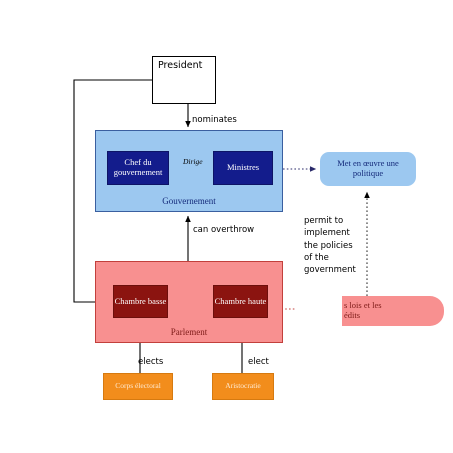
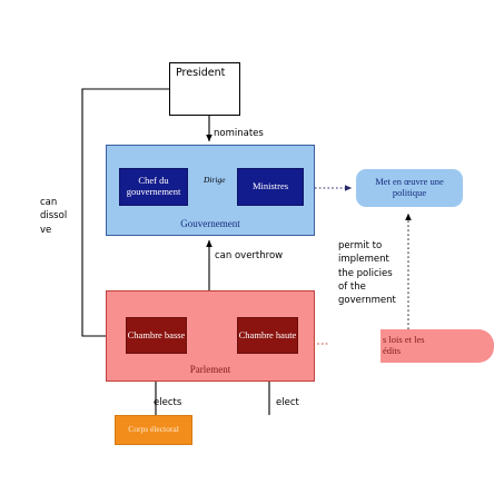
  President
  Gouvernement
  Chef du gouvernement
  Ministres
  Parlement
  Chambre basse
  Chambre haute
  Corps électoral
- Aristocratie
  s lois et les
  édits
  Met en œuvre une
  politique
  nominates
+ can
+ dissol
+ ve
  can overthrow
  elects
  elect
  permit to
  implement
  the policies
  of the
  government
  Dirige
